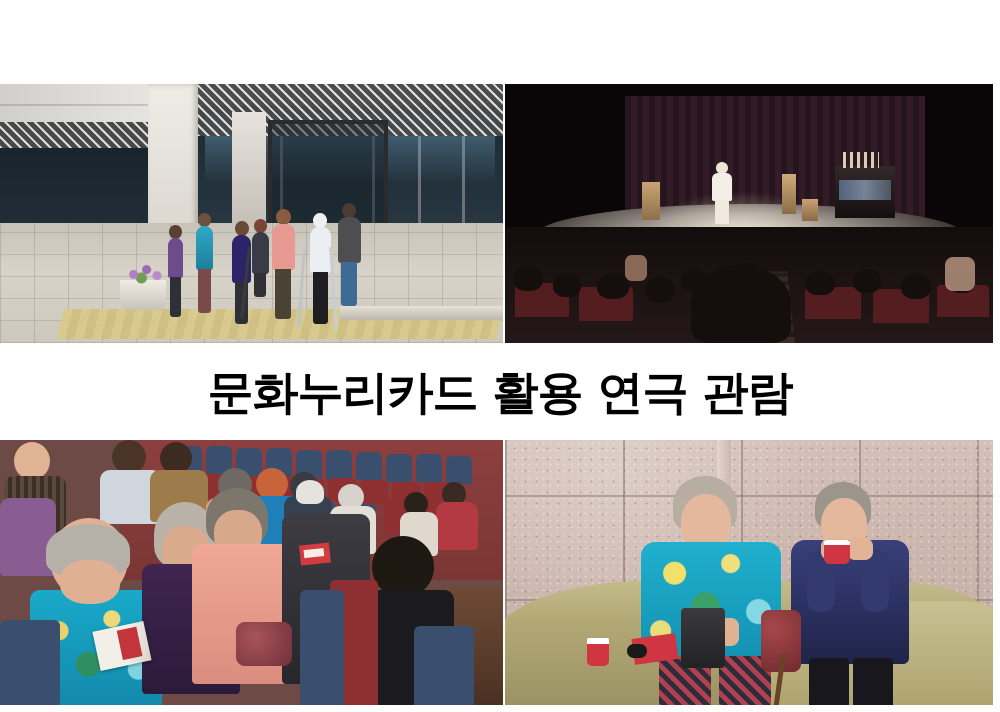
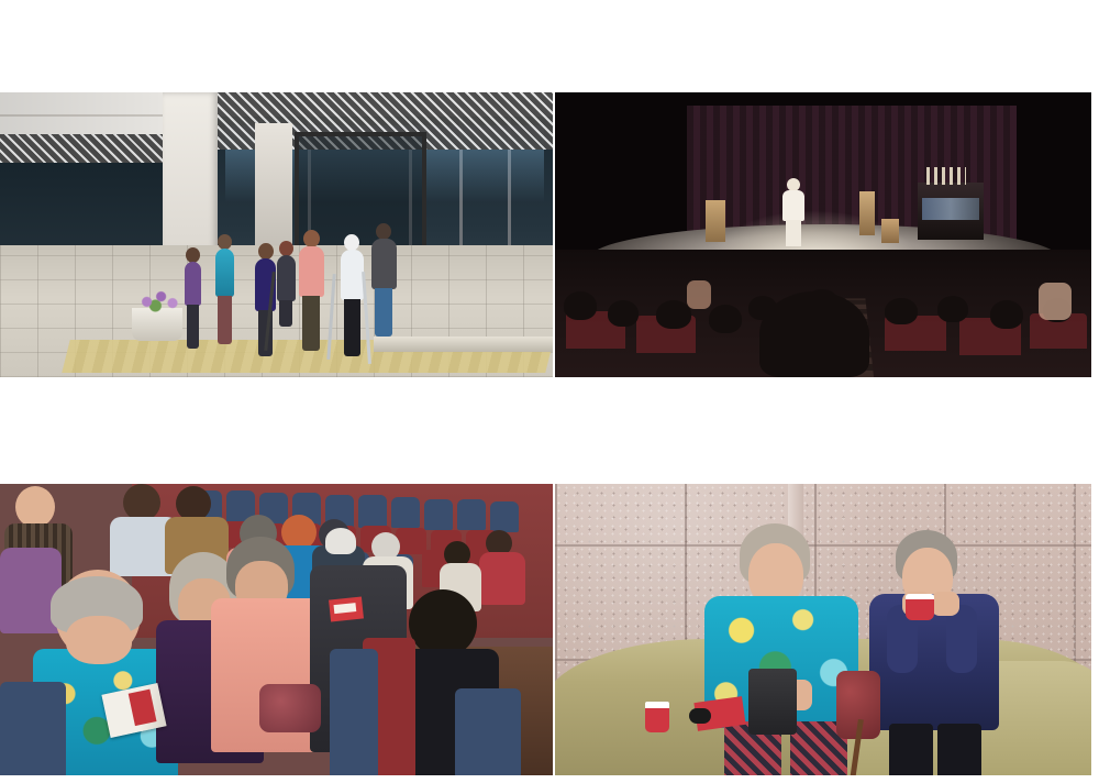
- 문화누리카드 활용 연극 관람
